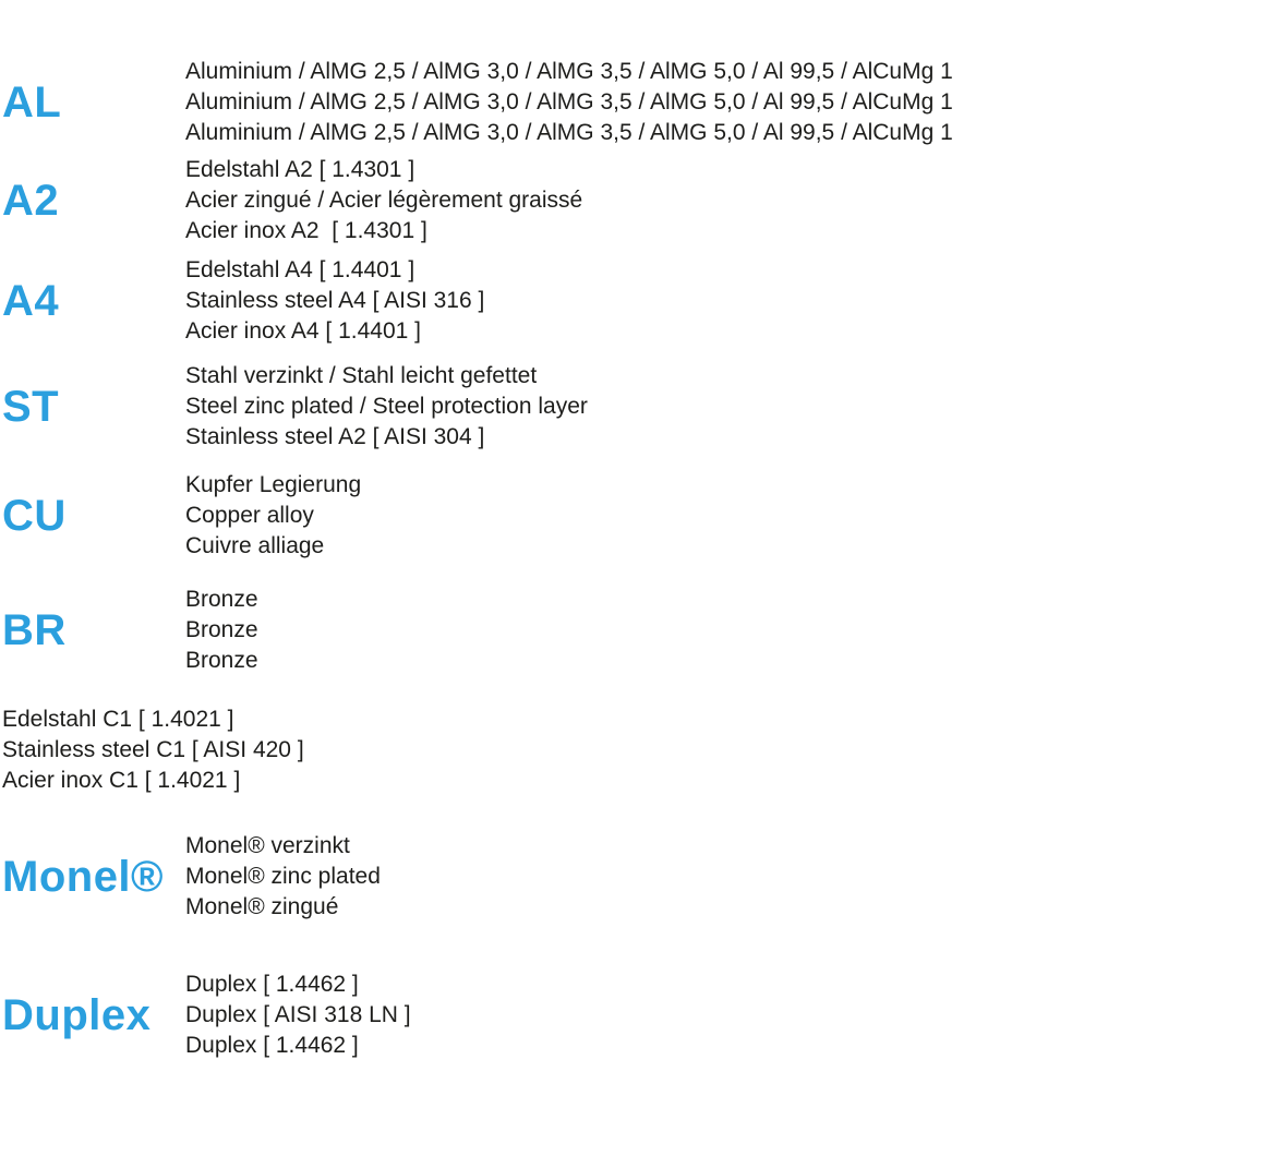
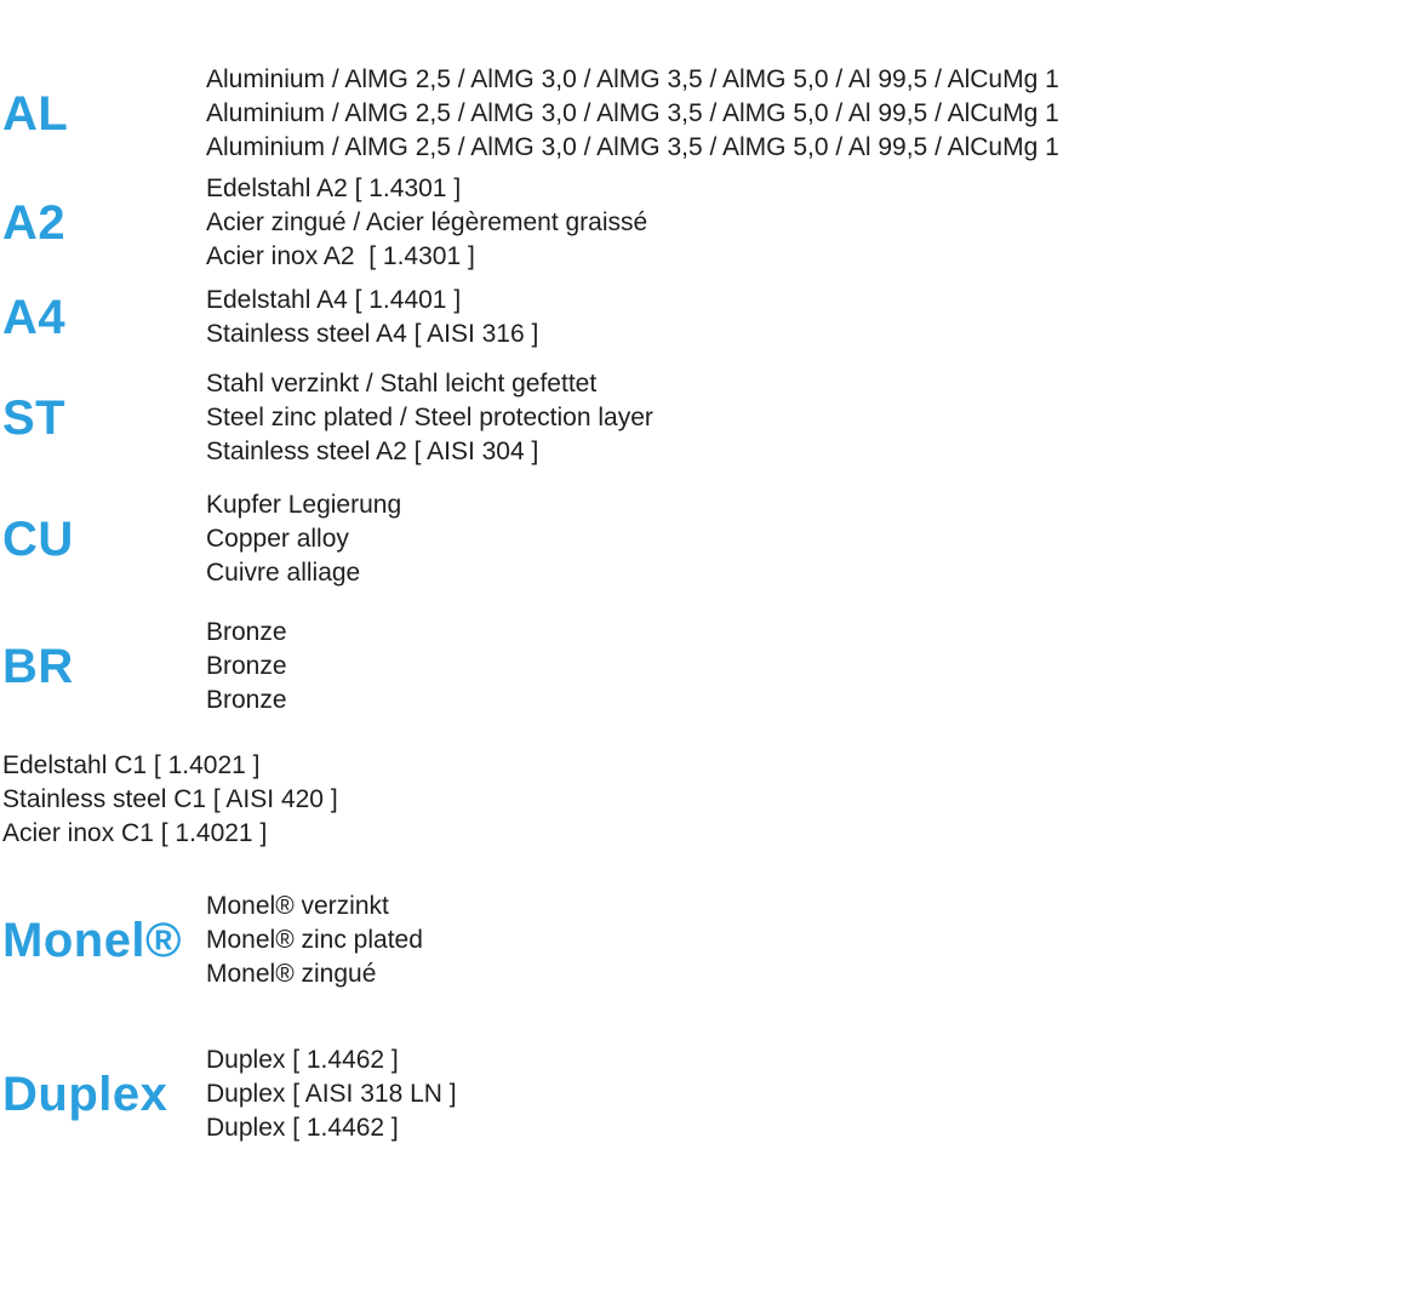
  AL
  Aluminium / AlMG 2,5 / AlMG 3,0 / AlMG 3,5 / AlMG 5,0 / Al 99,5 / AlCuMg 1
  Aluminium / AlMG 2,5 / AlMG 3,0 / AlMG 3,5 / AlMG 5,0 / Al 99,5 / AlCuMg 1
  Aluminium / AlMG 2,5 / AlMG 3,0 / AlMG 3,5 / AlMG 5,0 / Al 99,5 / AlCuMg 1
  A2
  Edelstahl A2 [ 1.4301 ]
  Acier zingué / Acier légèrement graissé
  Acier inox A2 [ 1.4301 ]
  A4
  Edelstahl A4 [ 1.4401 ]
  Stainless steel A4 [ AISI 316 ]
- Acier inox A4 [ 1.4401 ]
  ST
  Stahl verzinkt / Stahl leicht gefettet
  Steel zinc plated / Steel protection layer
  Stainless steel A2 [ AISI 304 ]
  CU
  Kupfer Legierung
  Copper alloy
  Cuivre alliage
  BR
  Bronze
  Bronze
  Bronze
  Edelstahl C1 [ 1.4021 ]
  Stainless steel C1 [ AISI 420 ]
  Acier inox C1 [ 1.4021 ]
  Monel®
  Monel® verzinkt
  Monel® zinc plated
  Monel® zingué
  Duplex
  Duplex [ 1.4462 ]
  Duplex [ AISI 318 LN ]
  Duplex [ 1.4462 ]
